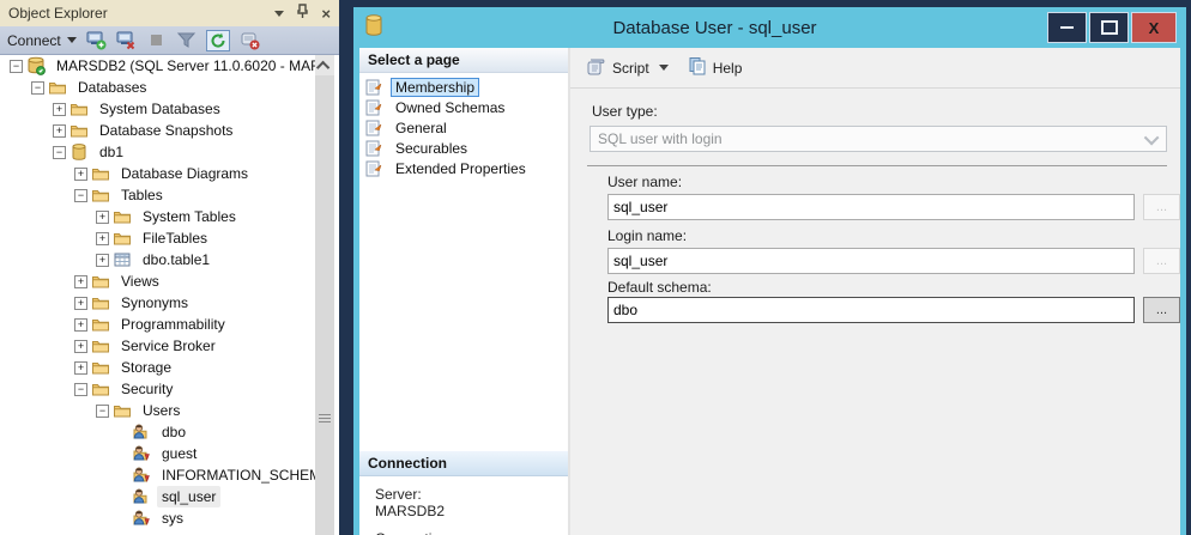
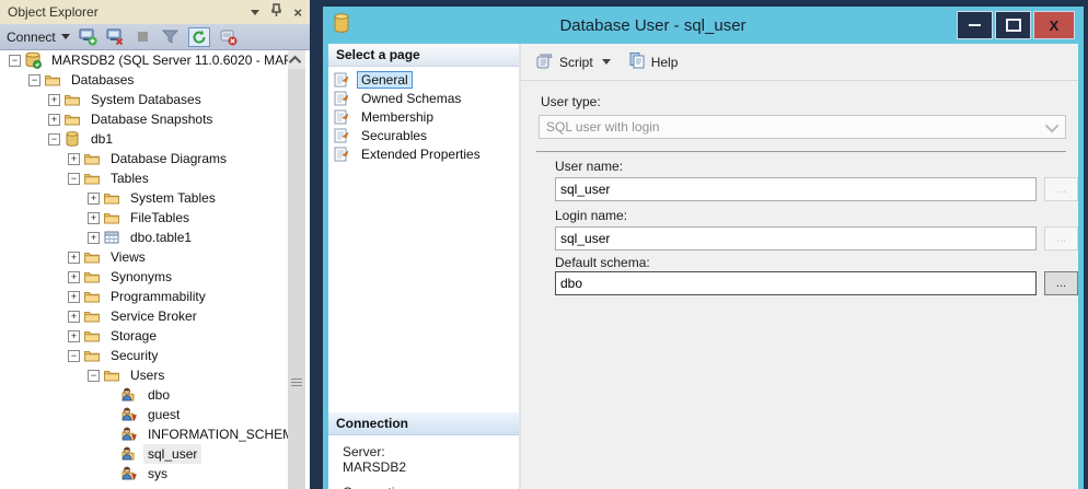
  Object Explorer
  ×
  Connect
  −
  MARSDB2 (SQL Server 11.0.6020 - MA
  −
  Databases
  +
  System Databases
  +
  Database Snapshots
  −
  db1
  +
  Database Diagrams
  −
  Tables
  +
  System Tables
  +
  FileTables
  +
  dbo.table1
  +
  Views
  +
  Synonyms
  +
  Programmability
  +
  Service Broker
  +
  Storage
  −
  Security
  −
  Users
  dbo
  guest
  INFORMATION_SCHE
  sql_user
  sys
  Database User - sql_user
  X
  Select a page
- Membership
+ General
  Owned Schemas
- General
+ Membership
  Securables
  Extended Properties
  Connection
  Server:
  MARSDB2
  Script
  Help
  User type:
  SQL user with login
  User name:
  sql_user
  ...
  Login name:
  sql_user
  ...
  Default schema:
  dbo
  ...
